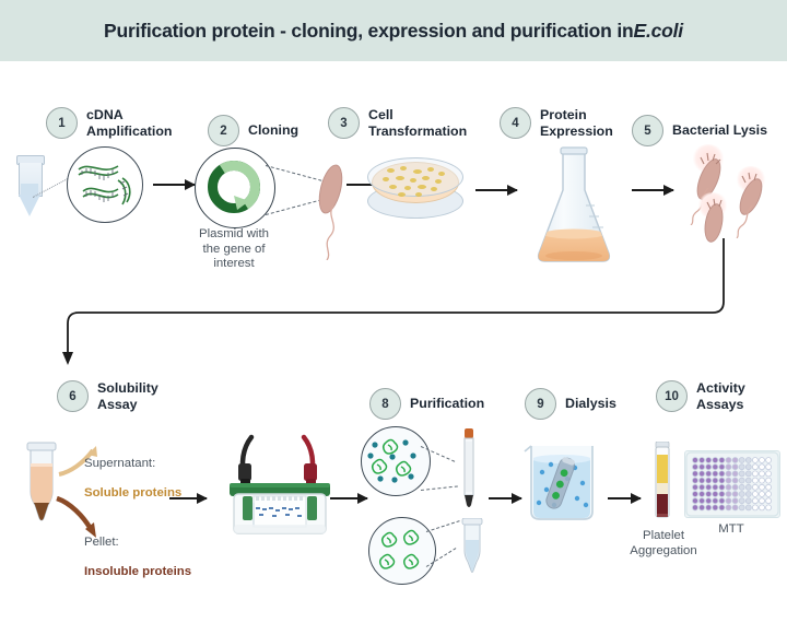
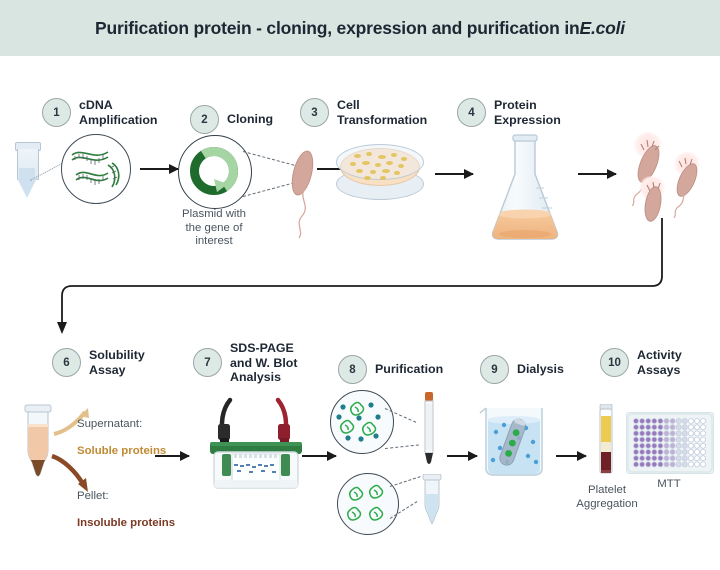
  Purification protein - cloning, expression and purification in
  E.coli
  1
  cDNA
  Amplification
  2
  Cloning
  3
  Cell
  Transformation
  4
  Protein
  Expression
- 5
- Bacterial Lysis
  Plasmid with
  the gene of
  interest
  6
  Solubility
  Assay
+ 7
+ SDS-PAGE
+ and W. Blot
+ Analysis
  8
  Purification
  9
  Dialysis
  10
  Activity
  Assays
  Supernatant:
  Soluble proteins
  Pellet:
  Insoluble proteins
  Platelet
  Aggregation
  MTT
